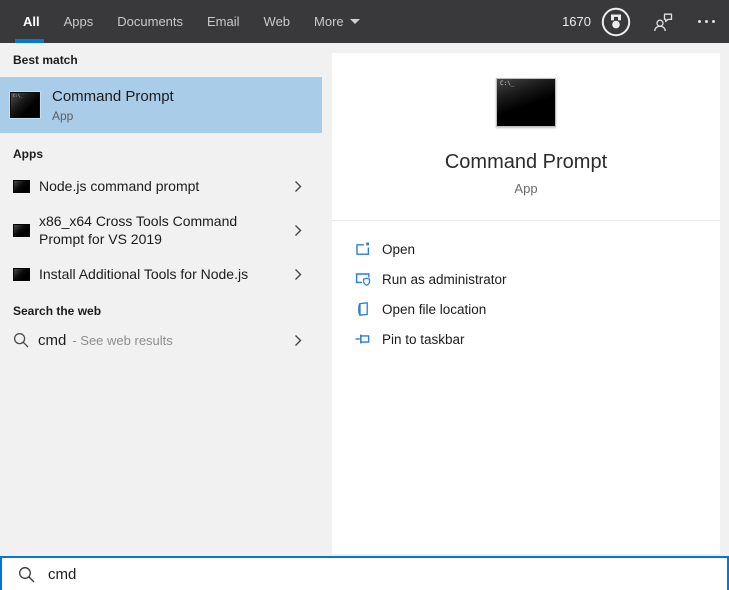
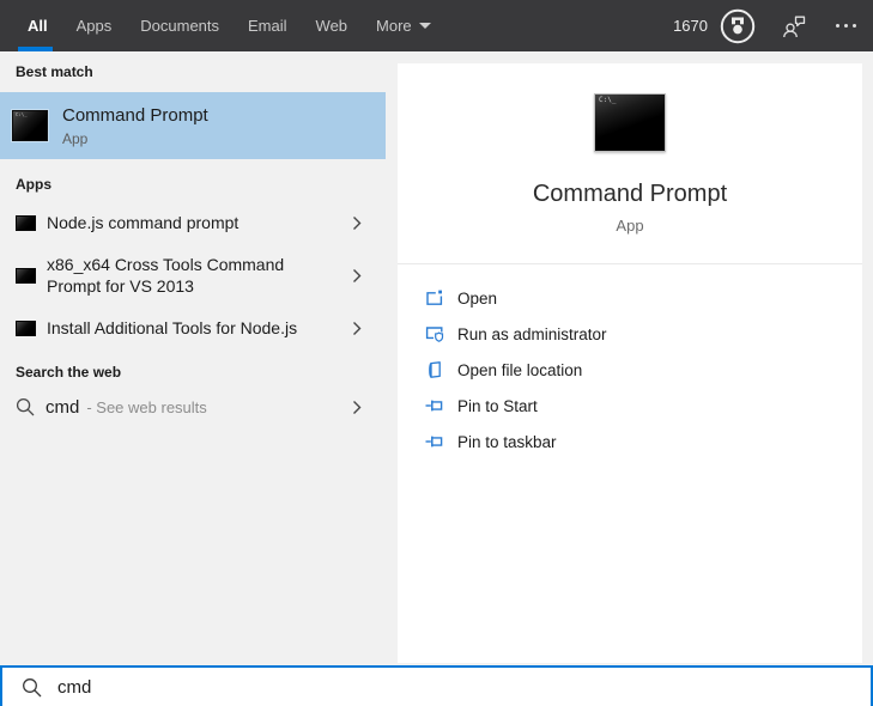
  All
  Apps
  Documents
  Email
  Web
  More
  1670
  Best match
  Command Prompt
  App
  Apps
  Node.js command prompt
- x86_x64 Cross Tools Command Prompt for VS 2019
+ x86_x64 Cross Tools Command Prompt for VS 2013
  Install Additional Tools for Node.js
  Search the web
  cmd
  - See web results
  Command Prompt
  App
  Open
  Run as administrator
  Open file location
+ Pin to Start
  Pin to taskbar
  cmd
